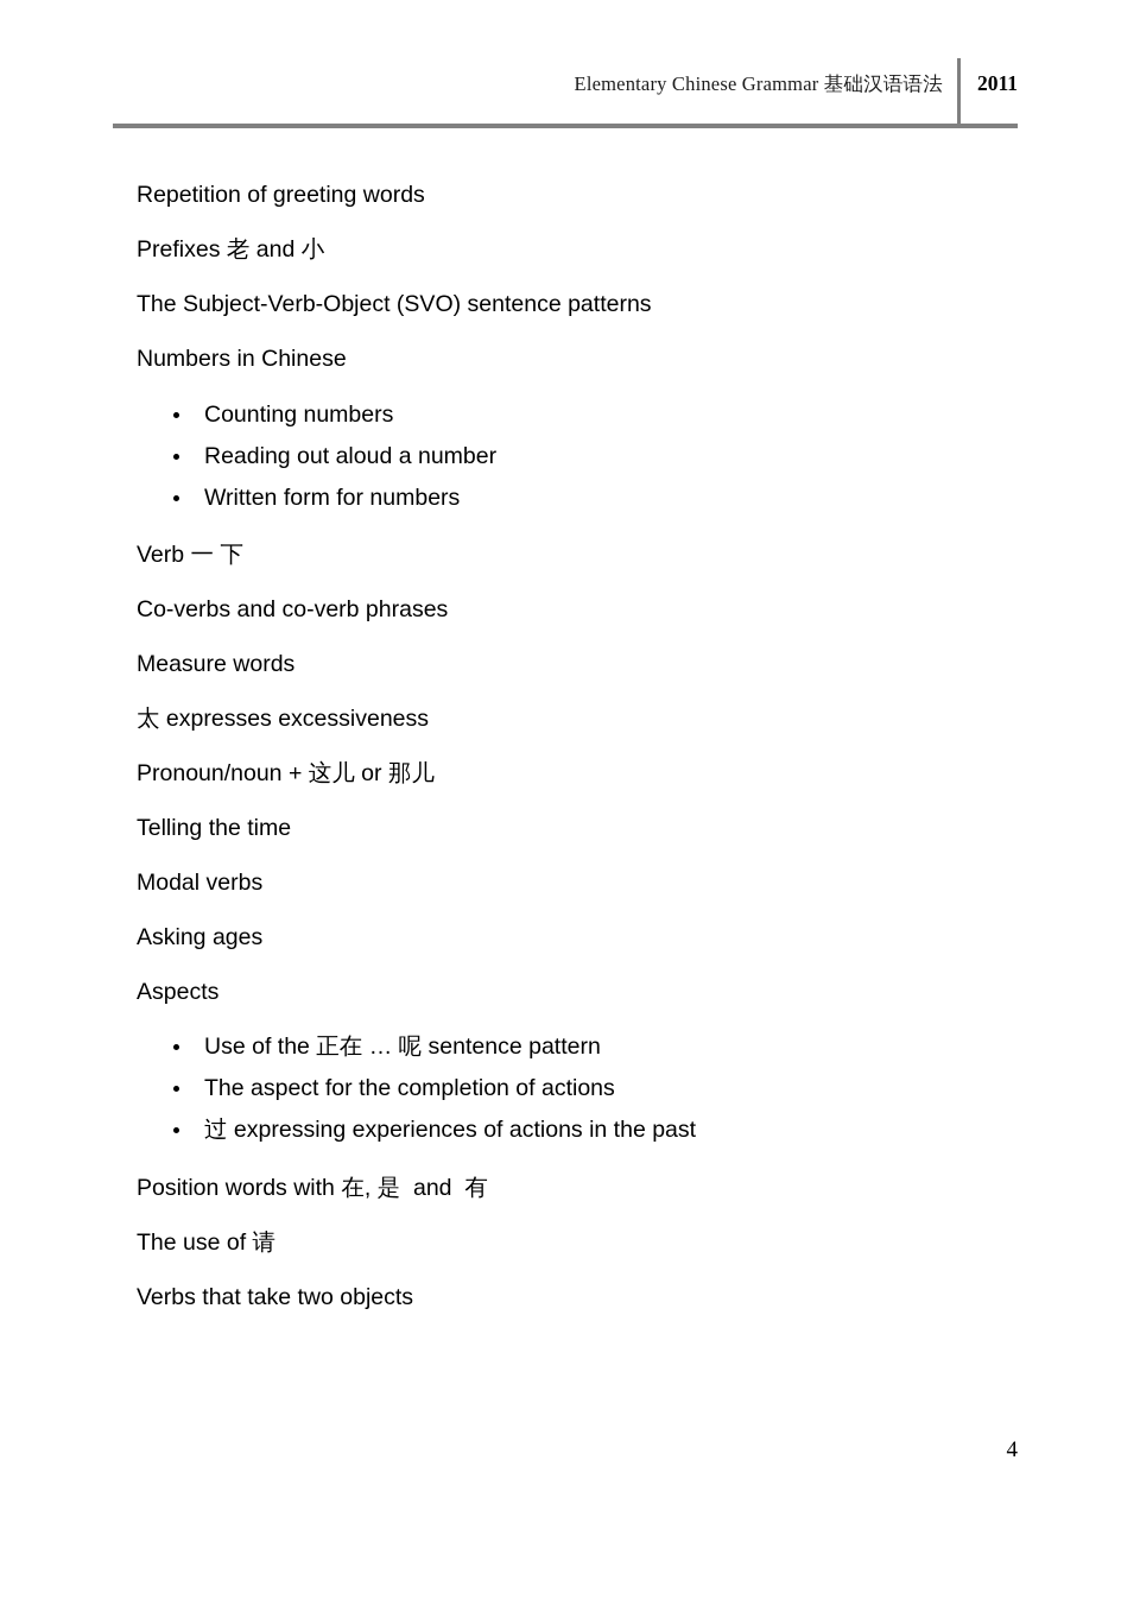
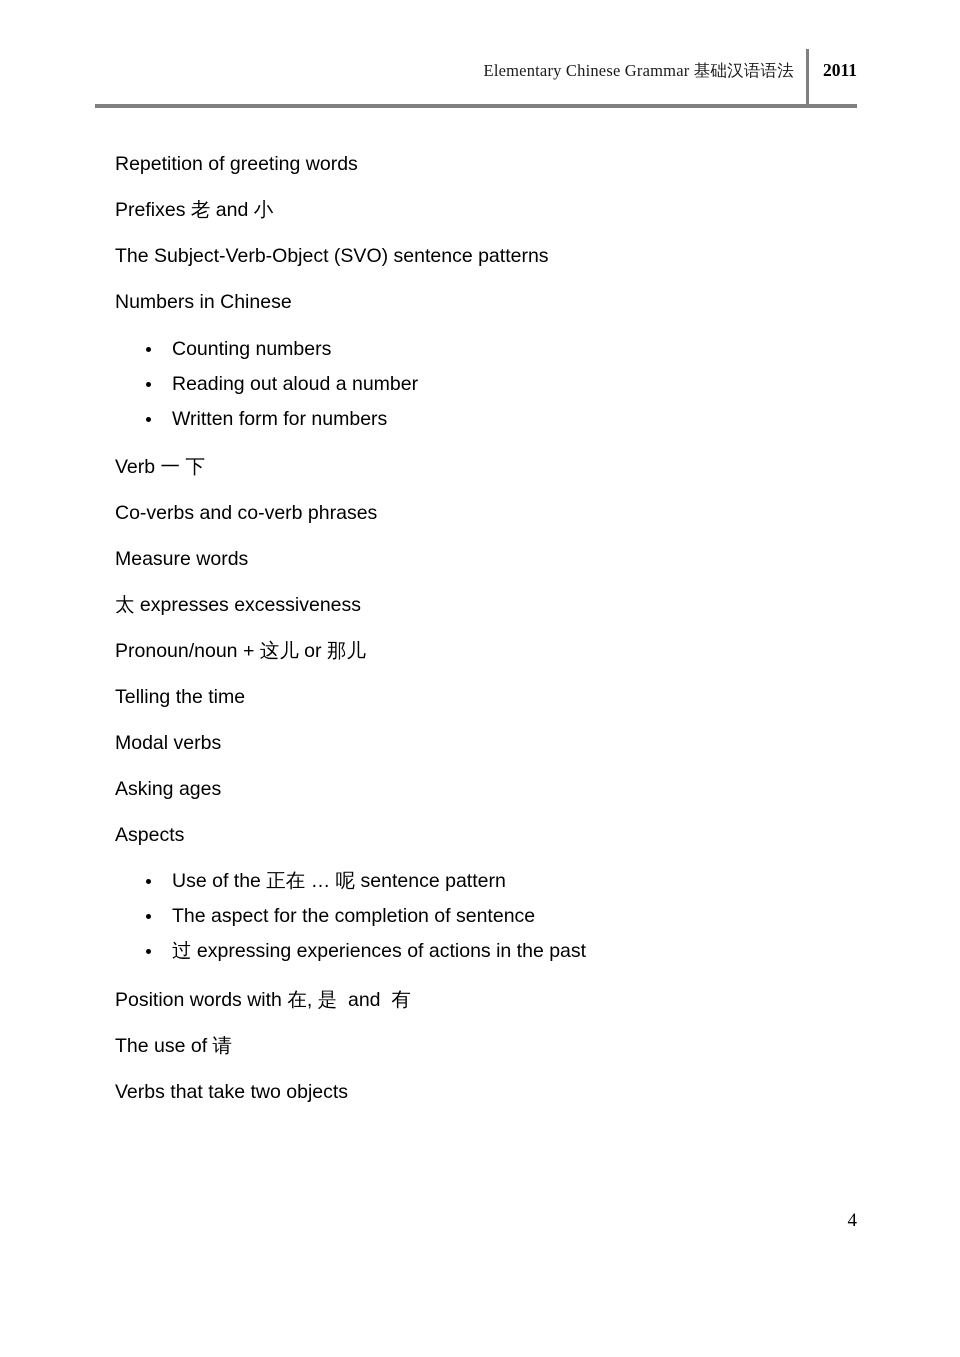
  Elementary Chinese Grammar 基础汉语语法
  2011
  Repetition of greeting words
  Prefixes 老 and 小
  The Subject-Verb-Object (SVO) sentence patterns
  Numbers in Chinese
  Counting numbers
  Reading out aloud a number
  Written form for numbers
  Verb 一 下
  Co-verbs and co-verb phrases
  Measure words
  太 expresses excessiveness
  Pronoun/noun + 这儿 or 那儿
  Telling the time
  Modal verbs
  Asking ages
  Aspects
  Use of the 正在 … 呢 sentence pattern
- The aspect for the completion of actions
+ The aspect for the completion of sentence
  过 expressing experiences of actions in the past
  Position words with 在, 是 and 有
  The use of 请
  Verbs that take two objects
  4
